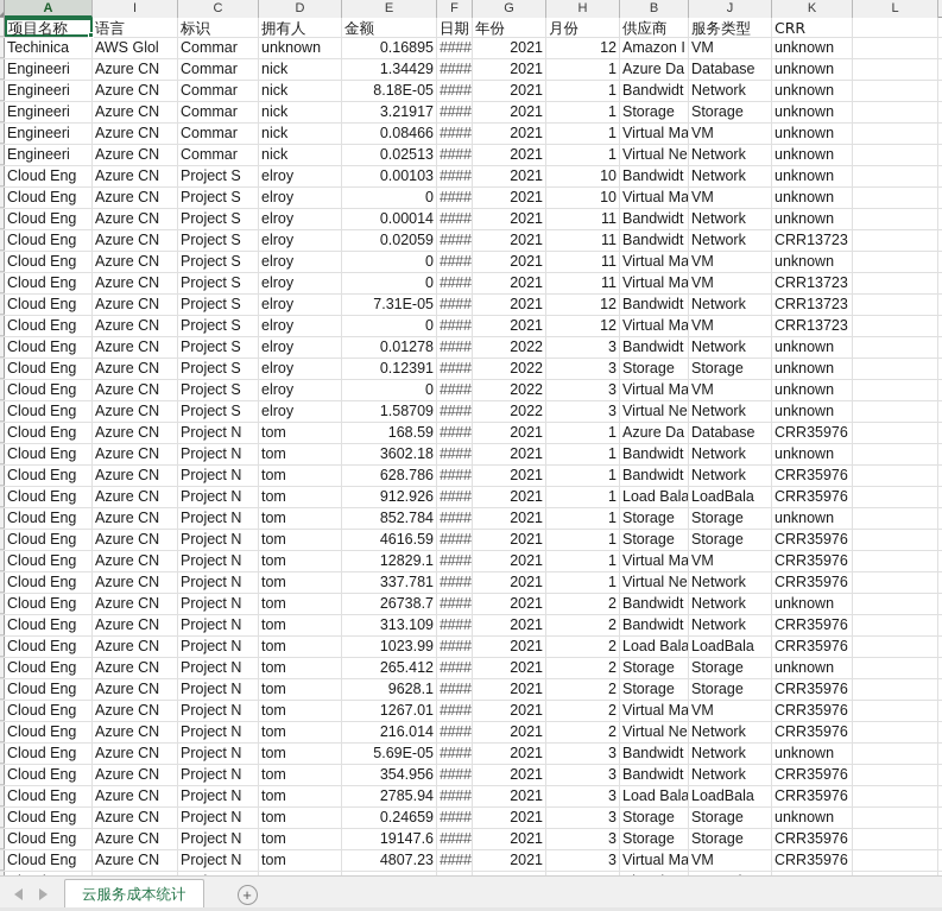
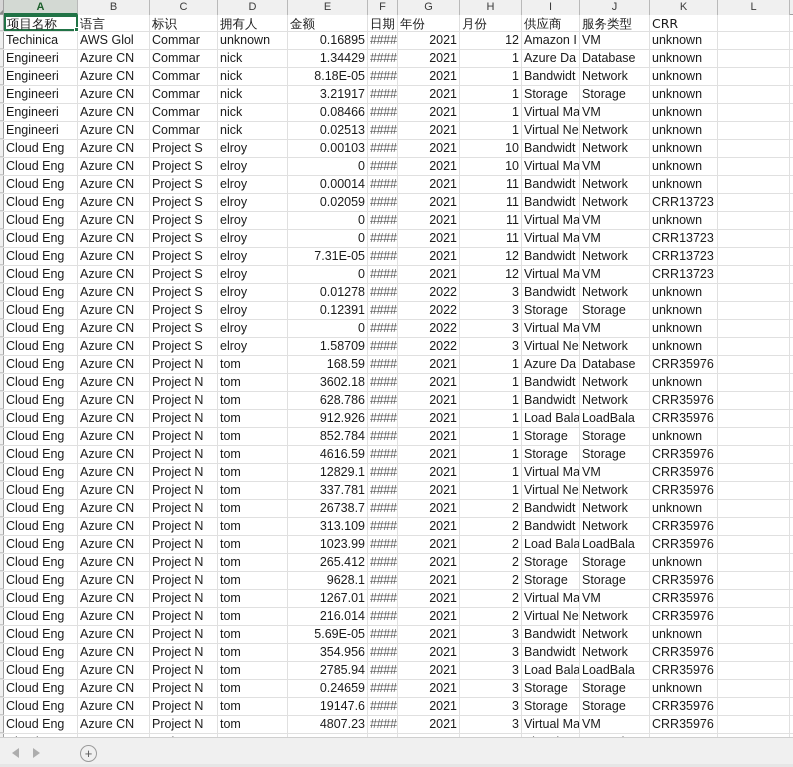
  A
- I
+ B
  C
  D
  E
  F
  G
  H
- B
+ I
  J
  K
  L
  项目名称
  语言
  标识
  拥有人
  金额
  日期
  年份
  月份
  供应商
  服务类型
  CRR
  Techinica
  AWS Glol
  Commar
  unknown
  0.16895
  2021
  12
  Amazon I
  VM
  unknown
  Engineeri
  Azure CN
  Commar
  nick
  1.34429
  2021
  1
  Azure Da
  Database
  unknown
  Engineeri
  Azure CN
  Commar
  nick
  8.18E-05
  2021
  1
  Bandwidt
  Network
  unknown
  Engineeri
  Azure CN
  Commar
  nick
  3.21917
  2021
  1
  Storage
  Storage
  unknown
  Engineeri
  Azure CN
  Commar
  nick
  0.08466
  2021
  1
  Virtual Ma
  VM
  unknown
  Engineeri
  Azure CN
  Commar
  nick
  0.02513
  2021
  1
  Virtual Ne
  Network
  unknown
  Cloud Eng
  Azure CN
  Project S
  elroy
  0.00103
  2021
  10
  Bandwidt
  Network
  unknown
  Cloud Eng
  Azure CN
  Project S
  elroy
  0
  2021
  10
  Virtual Ma
  VM
  unknown
  Cloud Eng
  Azure CN
  Project S
  elroy
  0.00014
  2021
  11
  Bandwidt
  Network
  unknown
  Cloud Eng
  Azure CN
  Project S
  elroy
  0.02059
  2021
  11
  Bandwidt
  Network
  CRR13723
  Cloud Eng
  Azure CN
  Project S
  elroy
  0
  2021
  11
  Virtual Ma
  VM
  unknown
  Cloud Eng
  Azure CN
  Project S
  elroy
  0
  2021
  11
  Virtual Ma
  VM
  CRR13723
  Cloud Eng
  Azure CN
  Project S
  elroy
  7.31E-05
  2021
  12
  Bandwidt
  Network
  CRR13723
  Cloud Eng
  Azure CN
  Project S
  elroy
  0
  2021
  12
  Virtual Ma
  VM
  CRR13723
  Cloud Eng
  Azure CN
  Project S
  elroy
  0.01278
  2022
  3
  Bandwidt
  Network
  unknown
  Cloud Eng
  Azure CN
  Project S
  elroy
  0.12391
  2022
  3
  Storage
  Storage
  unknown
  Cloud Eng
  Azure CN
  Project S
  elroy
  0
  2022
  3
  Virtual Ma
  VM
  unknown
  Cloud Eng
  Azure CN
  Project S
  elroy
  1.58709
  2022
  3
  Virtual Ne
  Network
  unknown
  Cloud Eng
  Azure CN
  Project N
  tom
  168.59
  2021
  1
  Azure Da
  Database
  CRR35976
  Cloud Eng
  Azure CN
  Project N
  tom
  3602.18
  2021
  1
  Bandwidt
  Network
  unknown
  Cloud Eng
  Azure CN
  Project N
  tom
  628.786
  2021
  1
  Bandwidt
  Network
  CRR35976
  Cloud Eng
  Azure CN
  Project N
  tom
  912.926
  2021
  1
  Load Bala
  LoadBala
  CRR35976
  Cloud Eng
  Azure CN
  Project N
  tom
  852.784
  2021
  1
  Storage
  Storage
  unknown
  Cloud Eng
  Azure CN
  Project N
  tom
  4616.59
  2021
  1
  Storage
  Storage
  CRR35976
  Cloud Eng
  Azure CN
  Project N
  tom
  12829.1
  2021
  1
  Virtual Ma
  VM
  CRR35976
  Cloud Eng
  Azure CN
  Project N
  tom
  337.781
  2021
  1
  Virtual Ne
  Network
  CRR35976
  Cloud Eng
  Azure CN
  Project N
  tom
  26738.7
  2021
  2
  Bandwidt
  Network
  unknown
  Cloud Eng
  Azure CN
  Project N
  tom
  313.109
  2021
  2
  Bandwidt
  Network
  CRR35976
  Cloud Eng
  Azure CN
  Project N
  tom
  1023.99
  2021
  2
  Load Bala
  LoadBala
  CRR35976
  Cloud Eng
  Azure CN
  Project N
  tom
  265.412
  2021
  2
  Storage
  Storage
  unknown
  Cloud Eng
  Azure CN
  Project N
  tom
  9628.1
  2021
  2
  Storage
  Storage
  CRR35976
  Cloud Eng
  Azure CN
  Project N
  tom
  1267.01
  2021
  2
  Virtual Ma
  VM
  CRR35976
  Cloud Eng
  Azure CN
  Project N
  tom
  216.014
  2021
  2
  Virtual Ne
  Network
  CRR35976
  Cloud Eng
  Azure CN
  Project N
  tom
  5.69E-05
  2021
  3
  Bandwidt
  Network
  unknown
  Cloud Eng
  Azure CN
  Project N
  tom
  354.956
  2021
  3
  Bandwidt
  Network
  CRR35976
  Cloud Eng
  Azure CN
  Project N
  tom
  2785.94
  2021
  3
  Load Bala
  LoadBala
  CRR35976
  Cloud Eng
  Azure CN
  Project N
  tom
  0.24659
  2021
  3
  Storage
  Storage
  unknown
  Cloud Eng
  Azure CN
  Project N
  tom
  19147.6
  2021
  3
  Storage
  Storage
  CRR35976
  Cloud Eng
  Azure CN
  Project N
  tom
  4807.23
  2021
  3
  Virtual Ma
  VM
  CRR35976
- 云服务成本统计
  +
